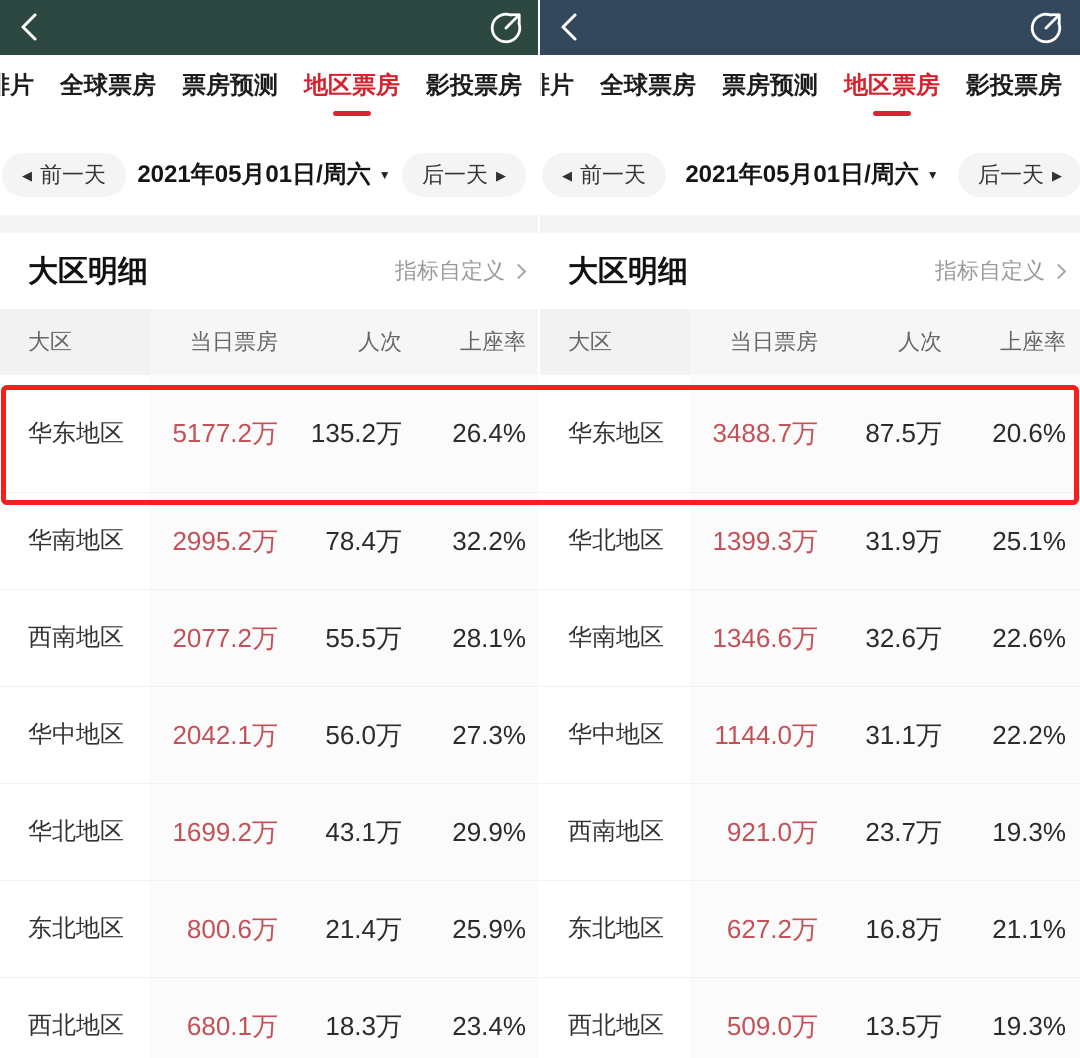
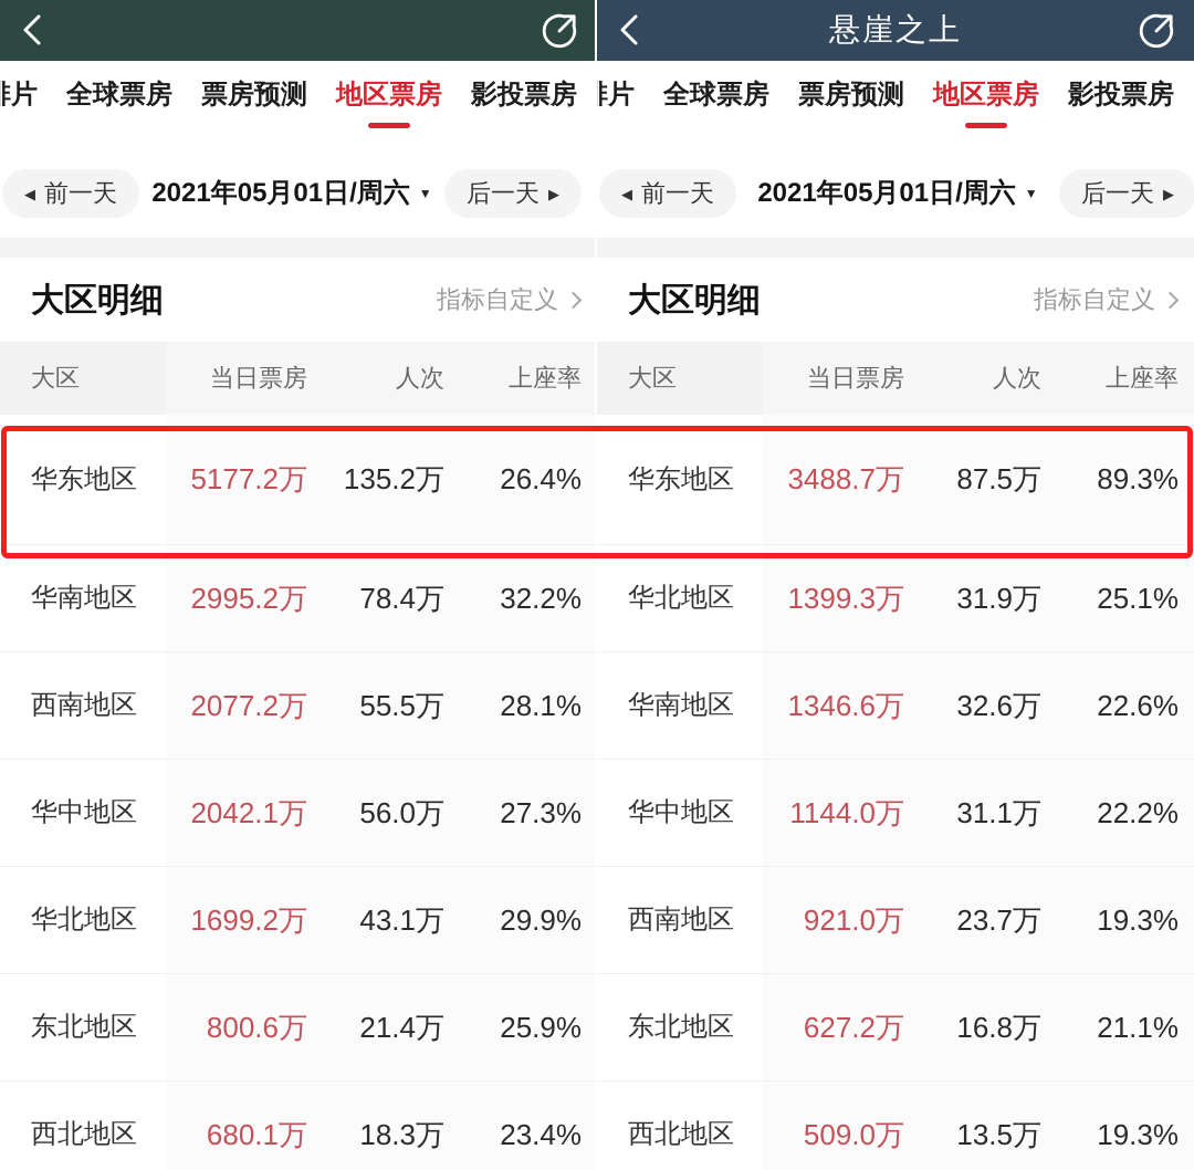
  全球票房
  票房预测
  地区票房
  影投票房
  ◀
  前一天
  2021年05月01日/周六
  ▼
  后一天
  ▶
  大区明细
  指标自定义
  大区
  当日票房
  人次
  上座率
  华东地区
  5177.2万
  135.2万
  26.4%
  华南地区
  2995.2万
  78.4万
  32.2%
  西南地区
  2077.2万
  55.5万
  28.1%
  华中地区
  2042.1万
  56.0万
  27.3%
  华北地区
  1699.2万
  43.1万
  29.9%
  东北地区
  800.6万
  21.4万
  25.9%
  西北地区
  680.1万
  18.3万
  23.4%
+ 悬崖之上
  全球票房
  票房预测
  地区票房
  影投票房
  ◀
  前一天
  2021年05月01日/周六
  ▼
  后一天
  ▶
  大区明细
  指标自定义
  大区
  当日票房
  人次
  上座率
  华东地区
  3488.7万
  87.5万
- 20.6%
+ 89.3%
  华北地区
  1399.3万
  31.9万
  25.1%
  华南地区
  1346.6万
  32.6万
  22.6%
  华中地区
  1144.0万
  31.1万
  22.2%
  西南地区
  921.0万
  23.7万
  19.3%
  东北地区
  627.2万
  16.8万
  21.1%
  西北地区
  509.0万
  13.5万
  19.3%
